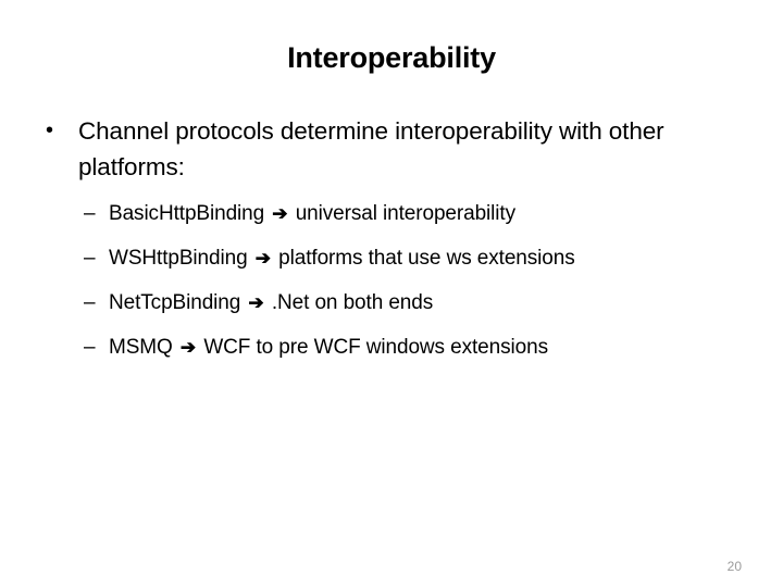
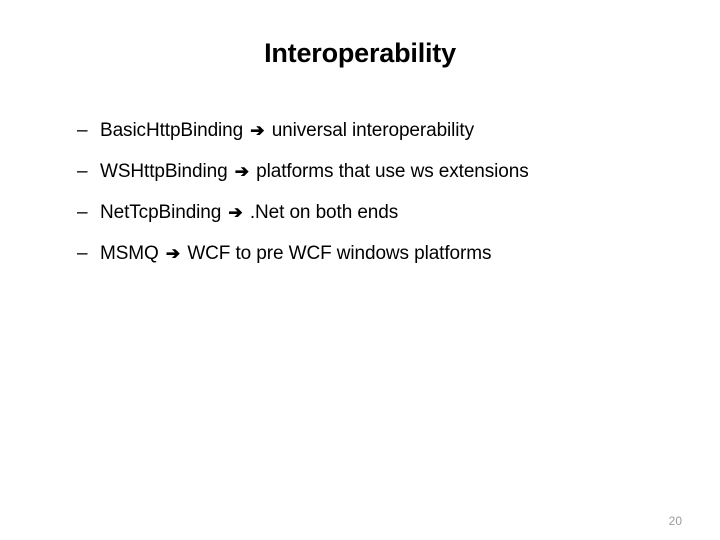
  Interoperability
- •
- Channel protocols determine interoperability with other platforms:
  –
  BasicHttpBinding ➔ universal interoperability
  –
  WSHttpBinding ➔ platforms that use ws extensions
  –
  NetTcpBinding ➔ .Net on both ends
  –
- MSMQ ➔ WCF to pre WCF windows extensions
+ MSMQ ➔ WCF to pre WCF windows platforms
  20
